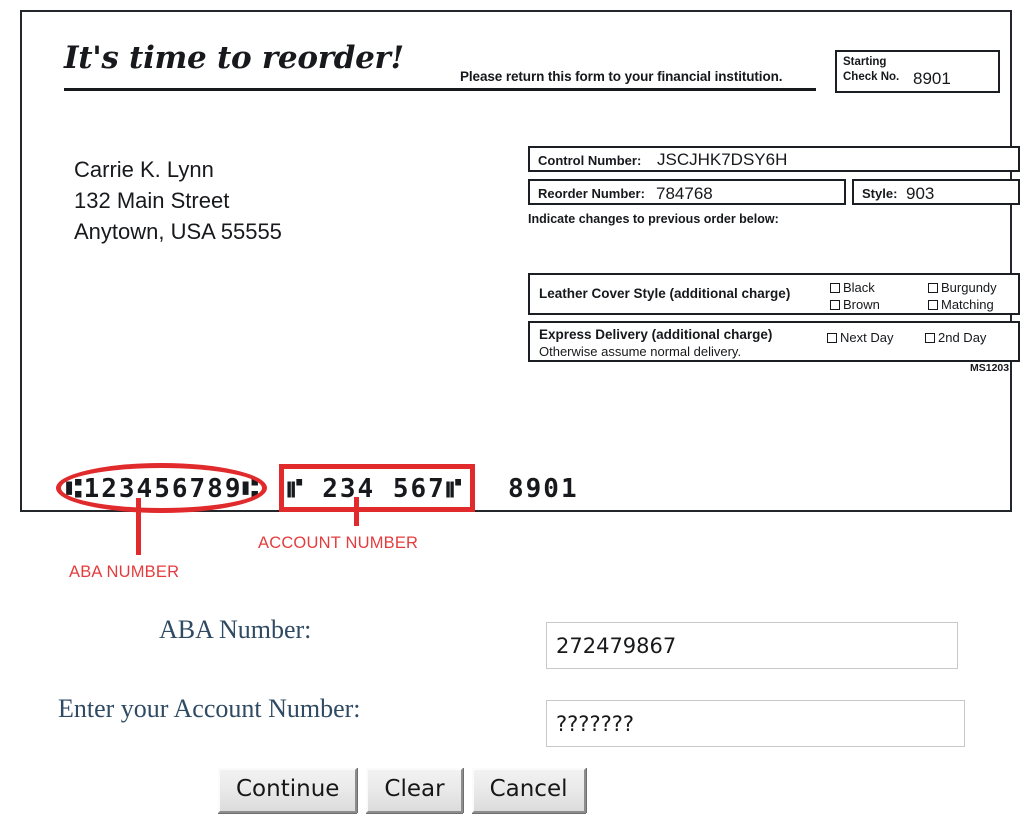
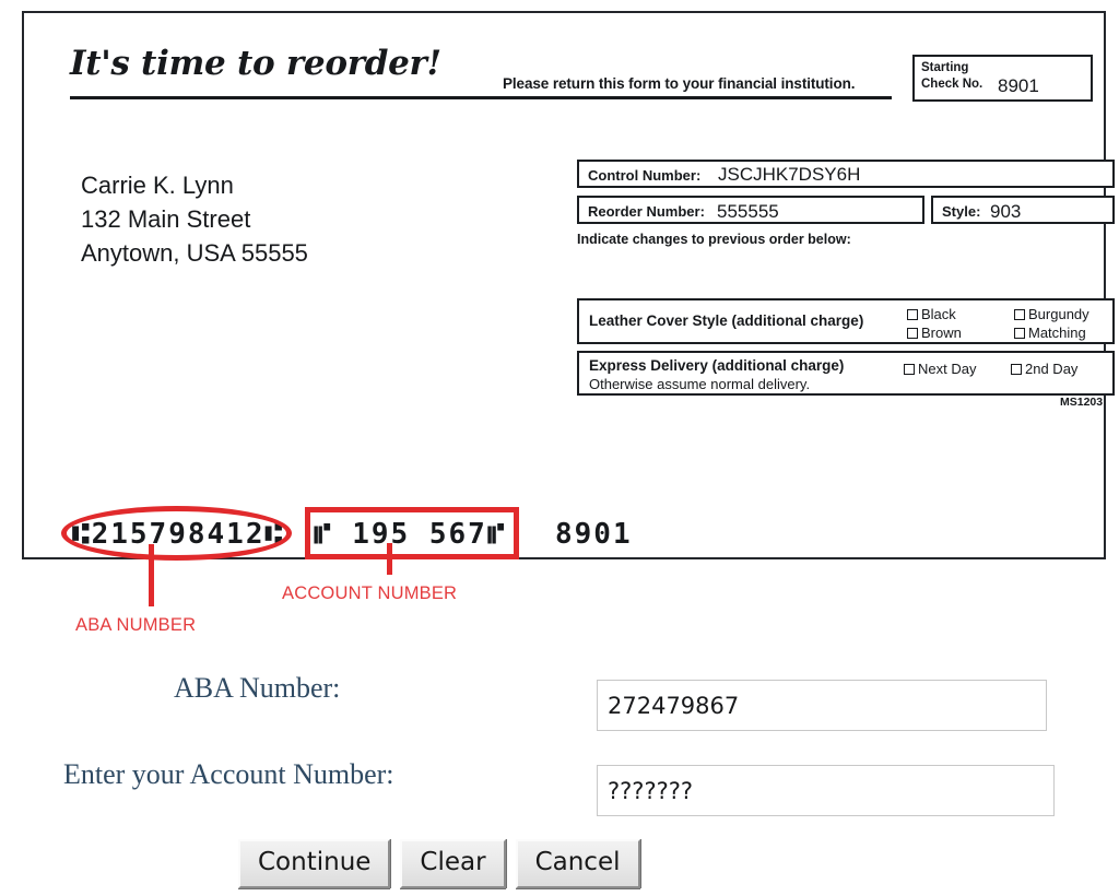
  It's time to reorder!
  Please return this form to your financial institution.
  Starting
  Check No.
  8901
  Carrie K. Lynn
  132 Main Street
  Anytown, USA 55555
  Control Number:
  JSCJHK7DSY6H
  Reorder Number:
- 784768
+ 555555
  Style:
  903
  Indicate changes to previous order below:
  Leather Cover Style (additional charge)
  Black
  Burgundy
  Brown
  Matching
  Express Delivery (additional charge)
  Otherwise assume normal delivery.
  Next Day
  2nd Day
  MS1203
- ⑆123456789⑆
+ ⑆215798412⑆
- ⑈ 234 567⑈
+ ⑈ 195 567⑈
  8901
  ABA NUMBER
  ACCOUNT NUMBER
  ABA Number:
  272479867
  Enter your Account Number:
  ???????
  Continue
  Clear
  Cancel
